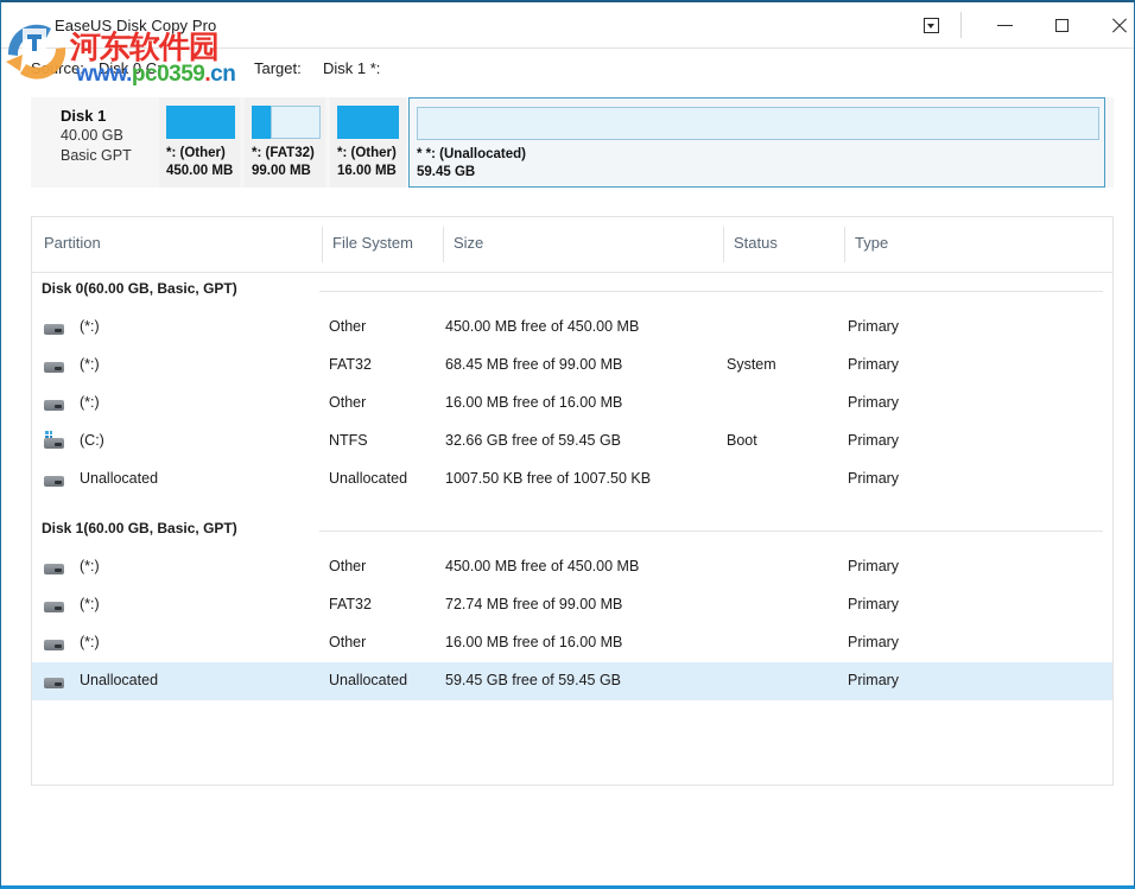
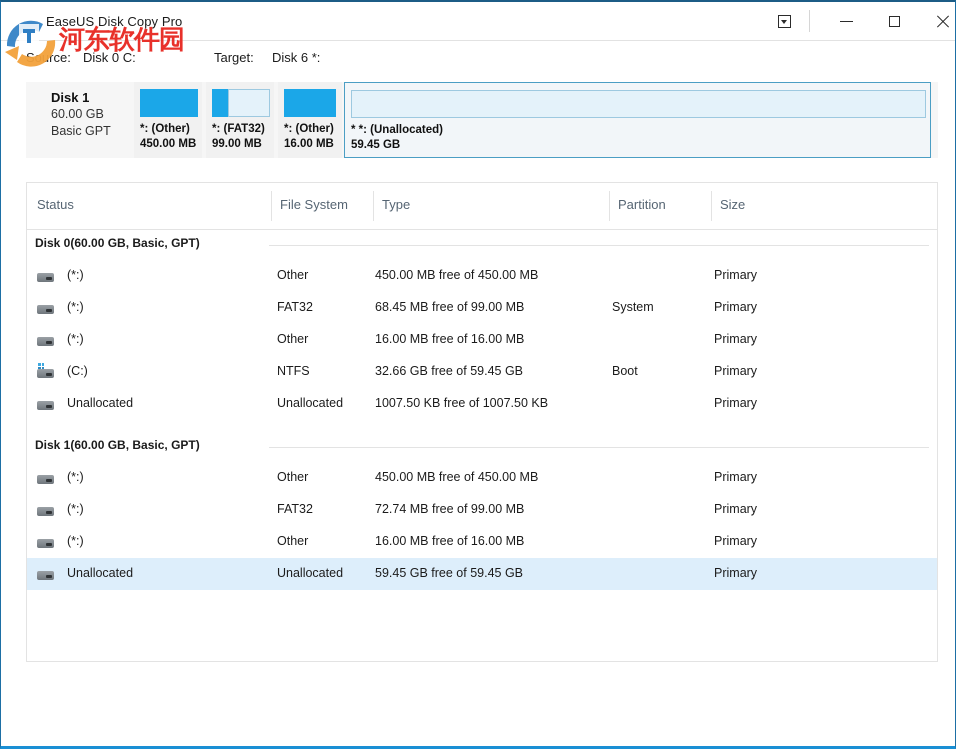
  EaseUS Disk Copy Pro
  Disk 0 C:
  Target:
- Disk 1 *:
+ Disk 6 *:
  Disk 1
- 40.00 GB
+ 60.00 GB
  Basic GPT
  *: (Other)
  450.00 MB
  *: (FAT32)
  99.00 MB
  *: (Other)
  16.00 MB
  * *: (Unallocated)
  59.45 GB
- Partition
+ Status
  File System
- Size
+ Type
- Status
+ Partition
- Type
+ Size
  Disk 0(60.00 GB, Basic, GPT)
  (*:)
  Other
  450.00 MB free of 450.00 MB
  Primary
  (*:)
  FAT32
  68.45 MB free of 99.00 MB
  System
  Primary
  (*:)
  Other
  16.00 MB free of 16.00 MB
  Primary
  (C:)
  NTFS
  32.66 GB free of 59.45 GB
  Boot
  Primary
  Unallocated
  Unallocated
  1007.50 KB free of 1007.50 KB
  Primary
  Disk 1(60.00 GB, Basic, GPT)
  (*:)
  Other
  450.00 MB free of 450.00 MB
  Primary
  (*:)
  FAT32
  72.74 MB free of 99.00 MB
  Primary
  (*:)
  Other
  16.00 MB free of 16.00 MB
  Primary
  Unallocated
  Unallocated
  59.45 GB free of 59.45 GB
  Primary
  河东软件园
- www.pc0359.cn
